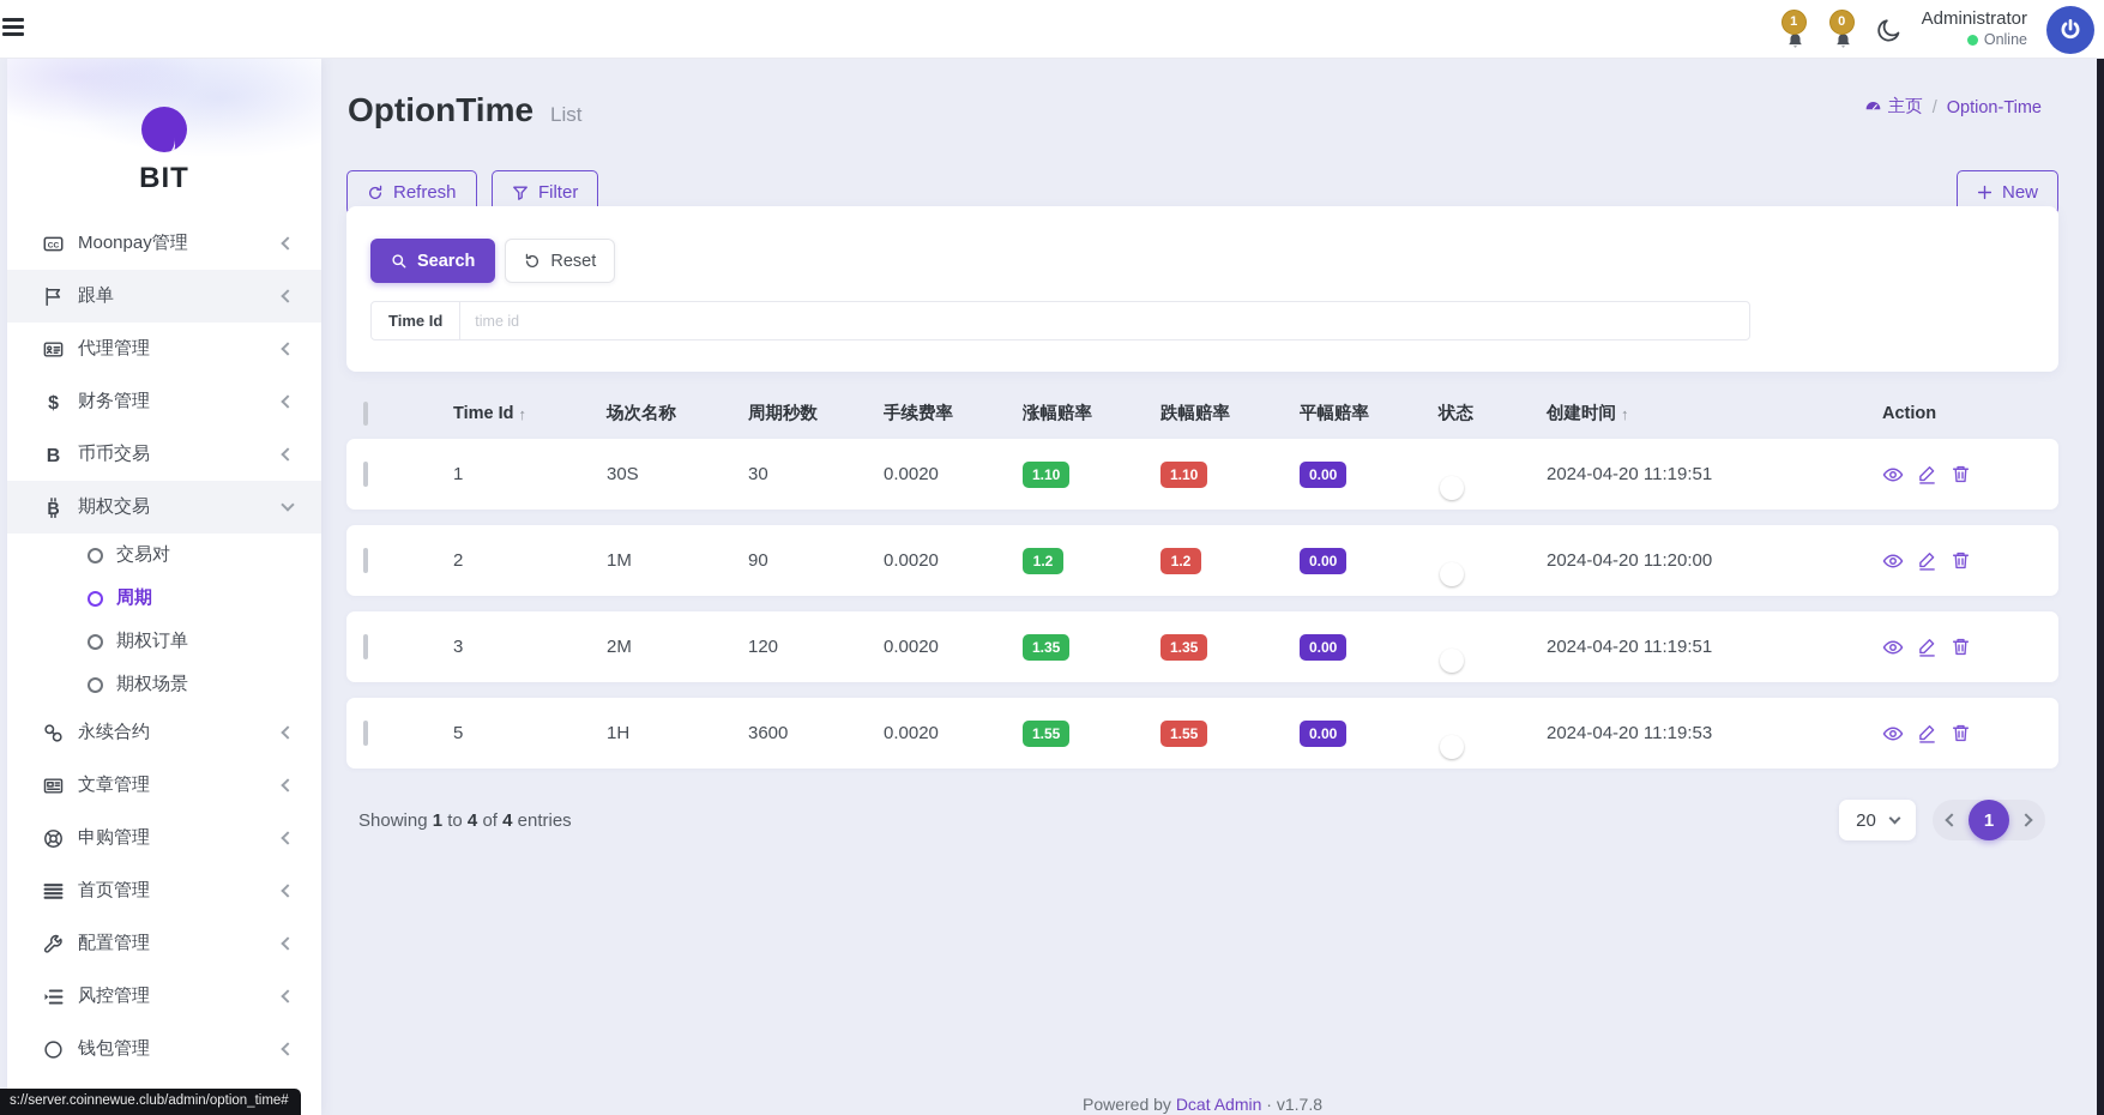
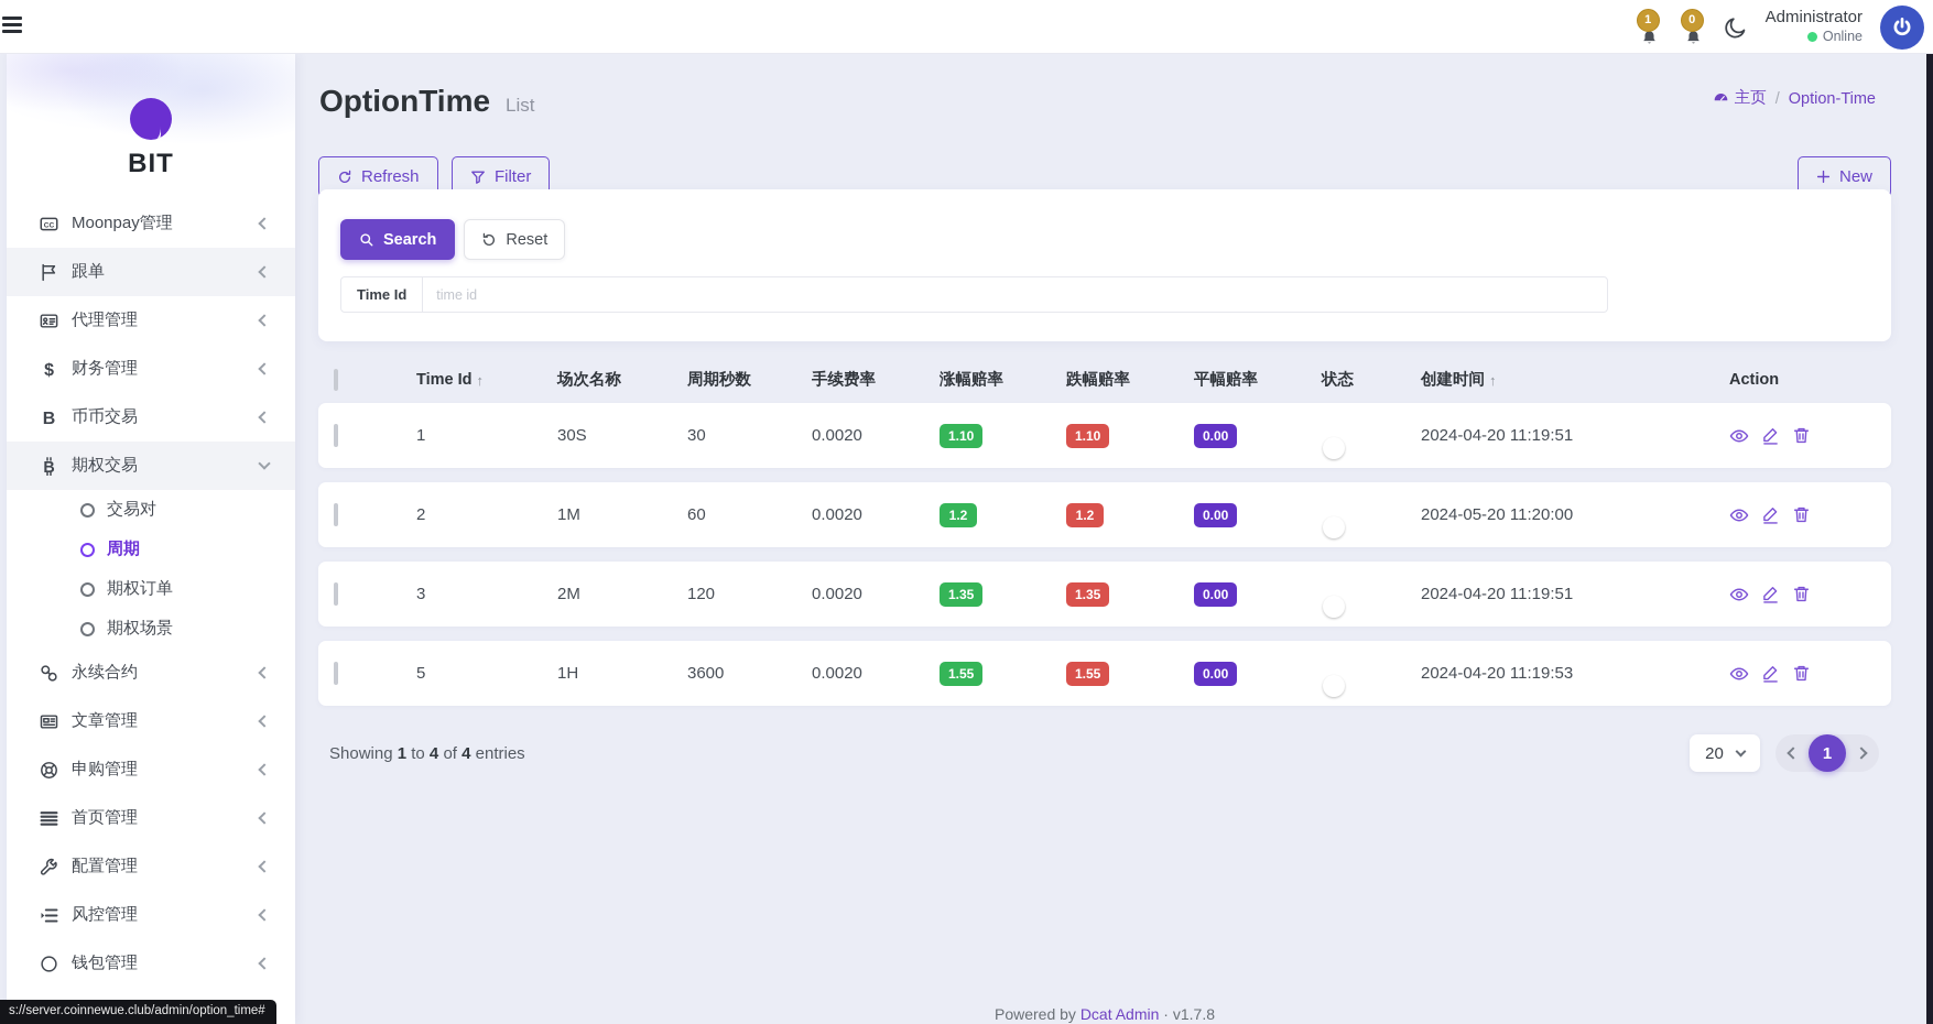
  1
  0
  Administrator
  Online
  BIT
  Moonpay管理
  跟单
  代理管理
  $
  财务管理
  B
  币币交易
  B
  期权交易
  交易对
  周期
  期权订单
  期权场景
  永续合约
  文章管理
  申购管理
  首页管理
  配置管理
  风控管理
  钱包管理
  主页
  /
  Option-Time
  OptionTime
  List
  Refresh
  Filter
  New
  Search
  Reset
  Time Id
  time id
  Time Id
  ↑
  场次名称
  周期秒数
  手续费率
  涨幅赔率
  跌幅赔率
  平幅赔率
  状态
  创建时间
  ↑
  Action
  1
  30S
  30
  0.0020
  1.10
  1.10
  0.00
  2024-04-20 11:19:51
  2
  1M
- 90
+ 60
  0.0020
  1.2
  1.2
  0.00
- 2024-04-20 11:20:00
+ 2024-05-20 11:20:00
  3
  2M
  120
  0.0020
  1.35
  1.35
  0.00
  2024-04-20 11:19:51
  5
  1H
  3600
  0.0020
  1.55
  1.55
  0.00
  2024-04-20 11:19:53
  Showing 1 to 4 of 4 entries
  20
  1
  Powered by Dcat Admin · v1.7.8
  s://server.coinnewue.club/admin/option_time#
